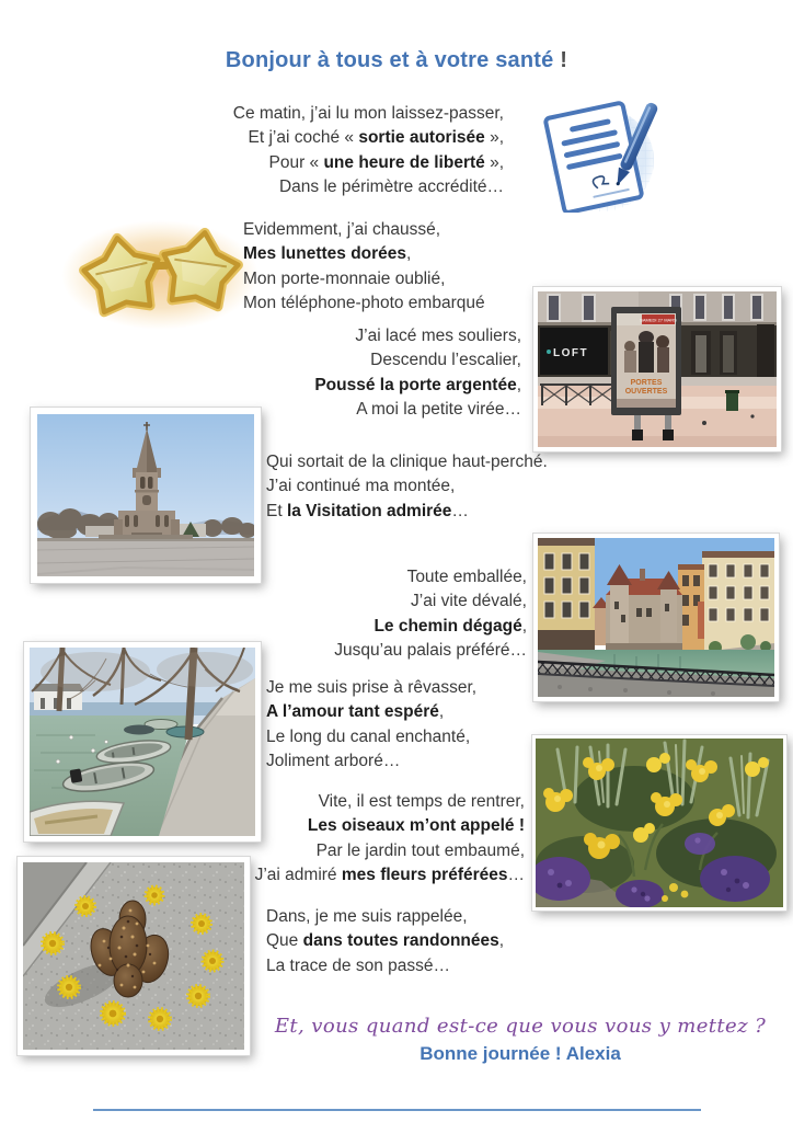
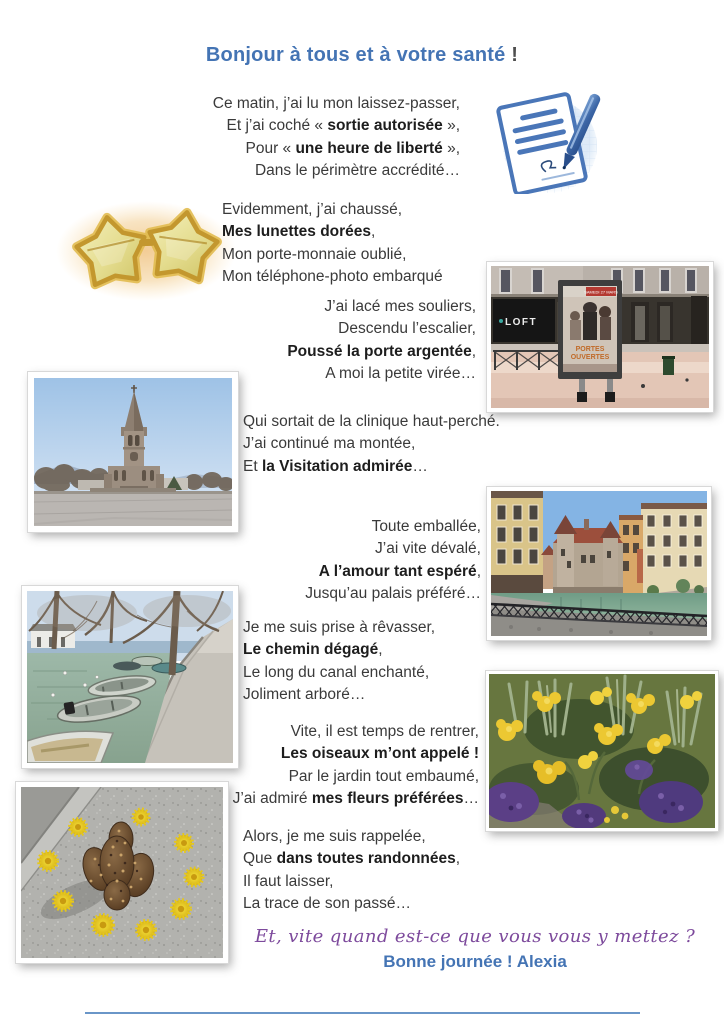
  Bonjour à tous et à votre santé !
  LOFT
  Ce matin, j’ai lu mon laissez-passer,
  Et j’ai coché « sortie autorisée »,
  Pour « une heure de liberté »,
  Dans le périmètre accrédité…
  Evidemment, j’ai chaussé,
  Mes lunettes dorées,
  Mon porte-monnaie oublié,
  Mon téléphone-photo embarqué
  J’ai lacé mes souliers,
  Descendu l’escalier,
  Poussé la porte argentée,
  A moi la petite virée…
  Qui sortait de la clinique haut-perché.
  J’ai continué ma montée,
  Et la Visitation admirée…
  Toute emballée,
  J’ai vite dévalé,
- Le chemin dégagé,
+ A l’amour tant espéré,
  Jusqu’au palais préféré…
  Je me suis prise à rêvasser,
- A l’amour tant espéré,
+ Le chemin dégagé,
  Le long du canal enchanté,
  Joliment arboré…
  Vite, il est temps de rentrer,
  Les oiseaux m’ont appelé !
  Par le jardin tout embaumé,
  J’ai admiré mes fleurs préférées…
- Dans, je me suis rappelée,
+ Alors, je me suis rappelée,
  Que dans toutes randonnées,
+ Il faut laisser,
  La trace de son passé…
- Et, vous quand est-ce que vous vous y mettez ?
+ Et, vite quand est-ce que vous vous y mettez ?
  Bonne journée ! Alexia
